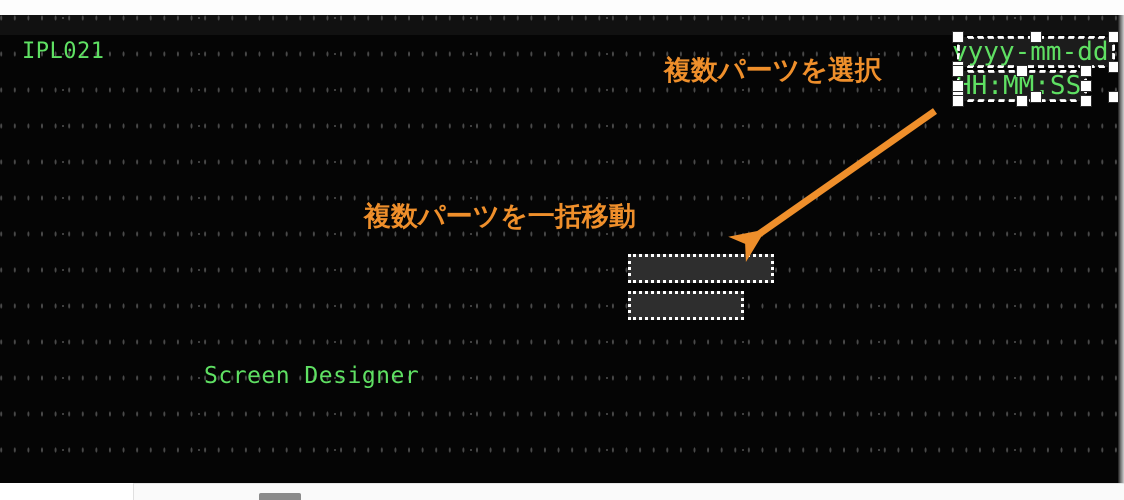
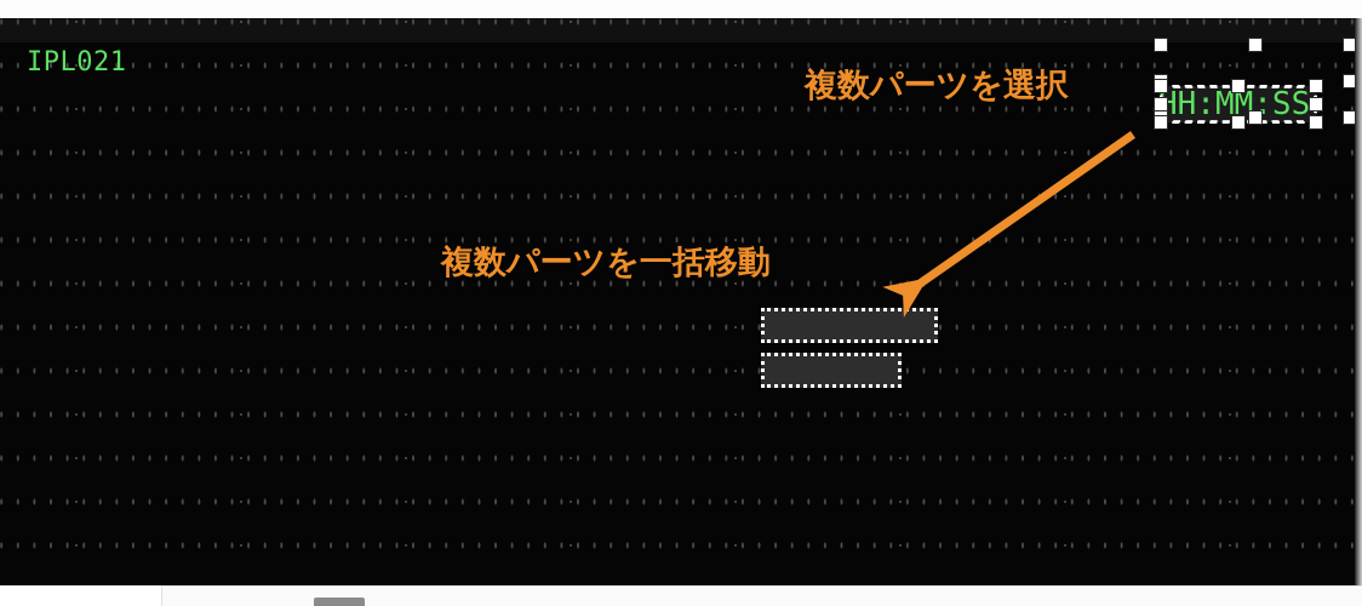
  IPL021
- Screen Designer
- yyyy-mm-dd
  H:MM:SS
  複数パーツを選択
  複数パーツを一括移動
